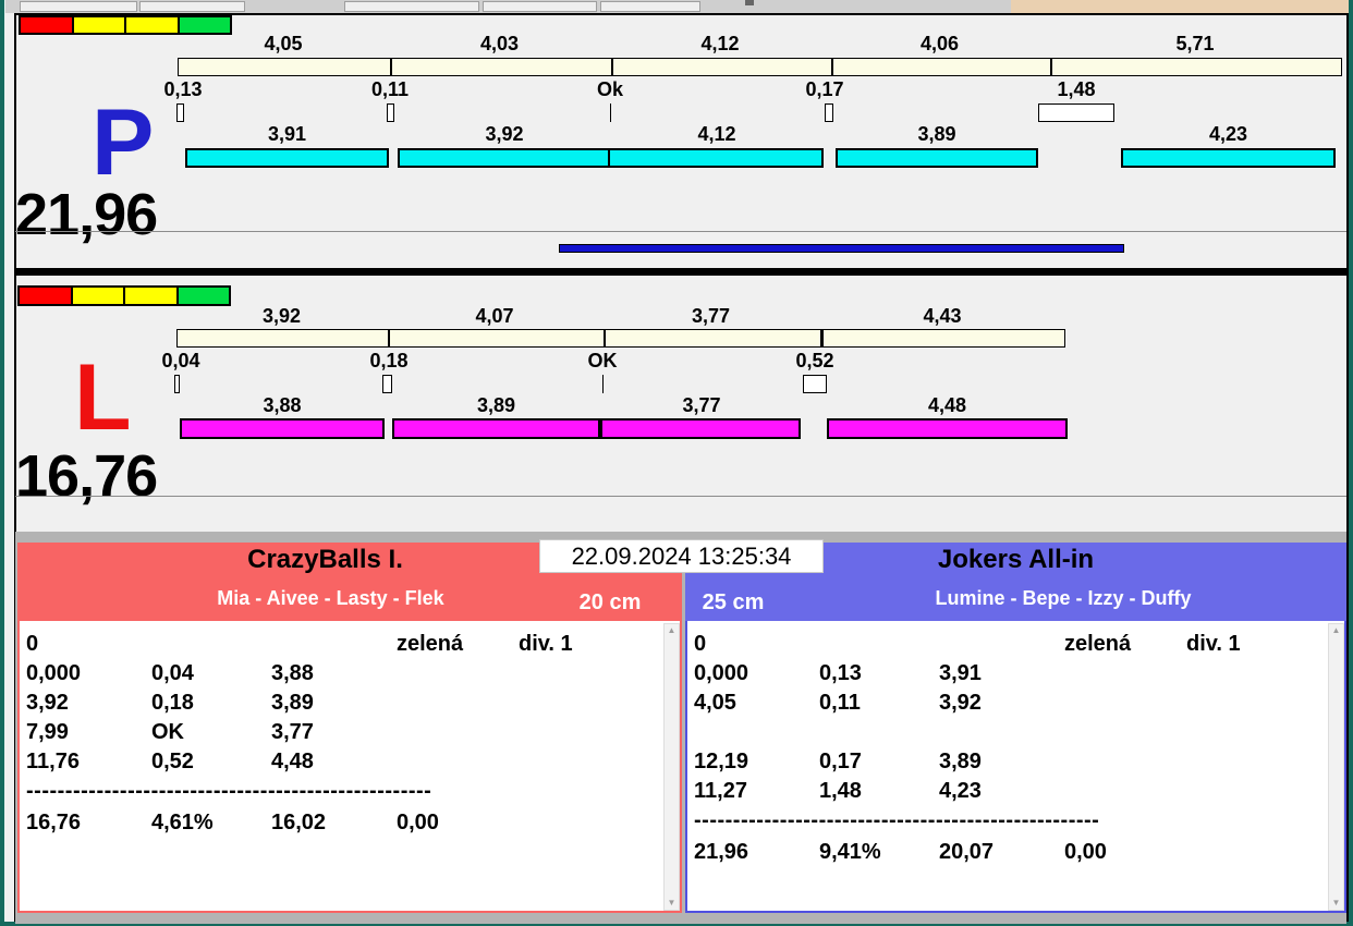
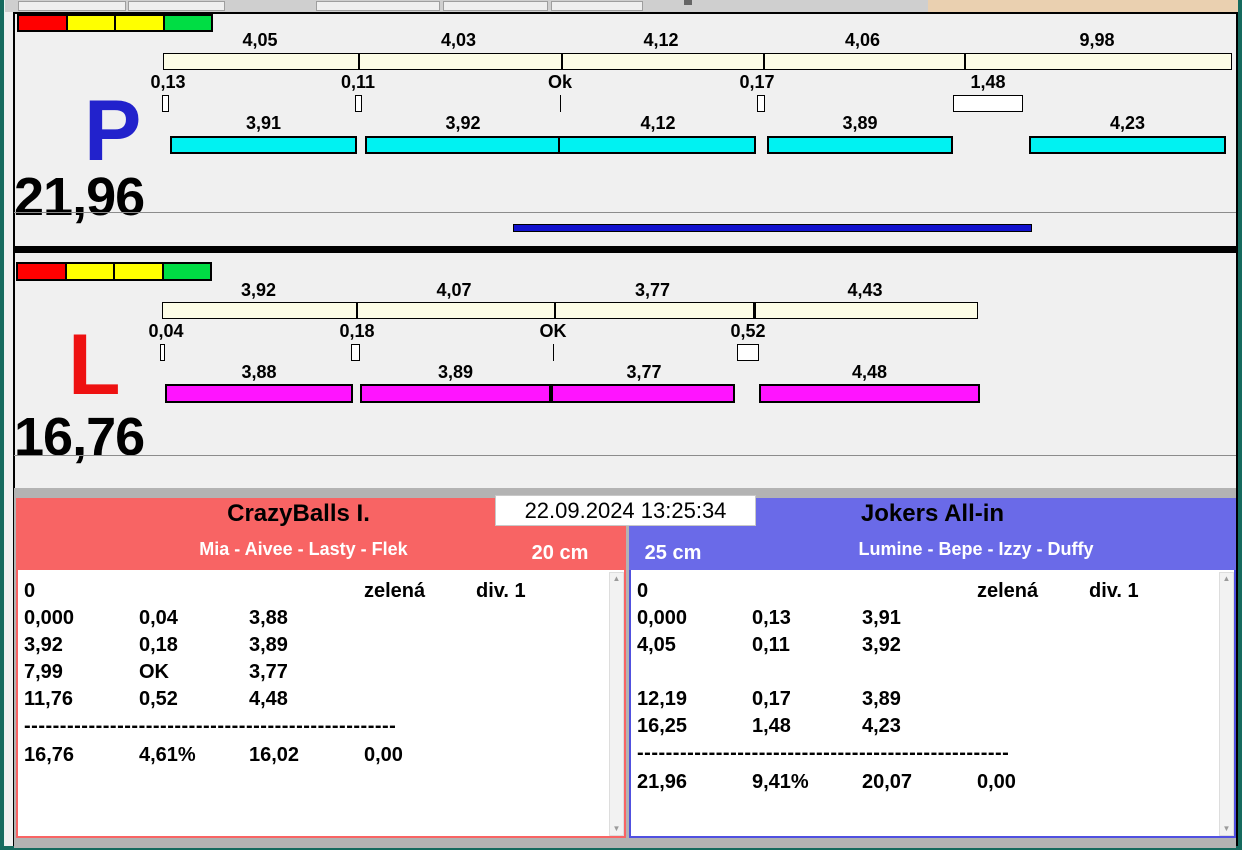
  P
  4,05
  4,03
  4,12
  4,06
- 5,71
+ 9,98
  0,13
  0,11
  Ok
  0,17
  1,48
  3,91
  3,92
  4,12
  3,89
  4,23
  21,96
  L
  3,92
  4,07
  3,77
  4,43
  0,04
  0,18
  OK
  0,52
  3,88
  3,89
  3,77
  4,48
  16,76
  CrazyBalls I.
  Mia - Aivee - Lasty - Flek
  20 cm
  Jokers All-in
  Lumine - Bepe - Izzy - Duffy
  25 cm
  22.09.2024 13:25:34
  0 zelená div. 1
  0,000 0,04 3,88
  3,92 0,18 3,89
  7,99 OK 3,77
  11,76 0,52 4,48
  ----------------------------------------------------
  16,76 4,61% 16,02 0,00
  ▲
  ▼
  0 zelená div. 1
  0,000 0,13 3,91
  4,05 0,11 3,92
  12,19 0,17 3,89
- 11,27 1,48 4,23
+ 16,25 1,48 4,23
  ----------------------------------------------------
  21,96 9,41% 20,07 0,00
  ▲
  ▼
